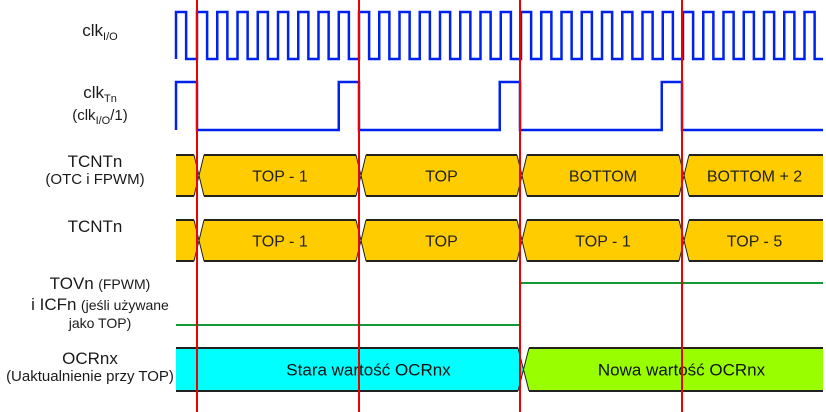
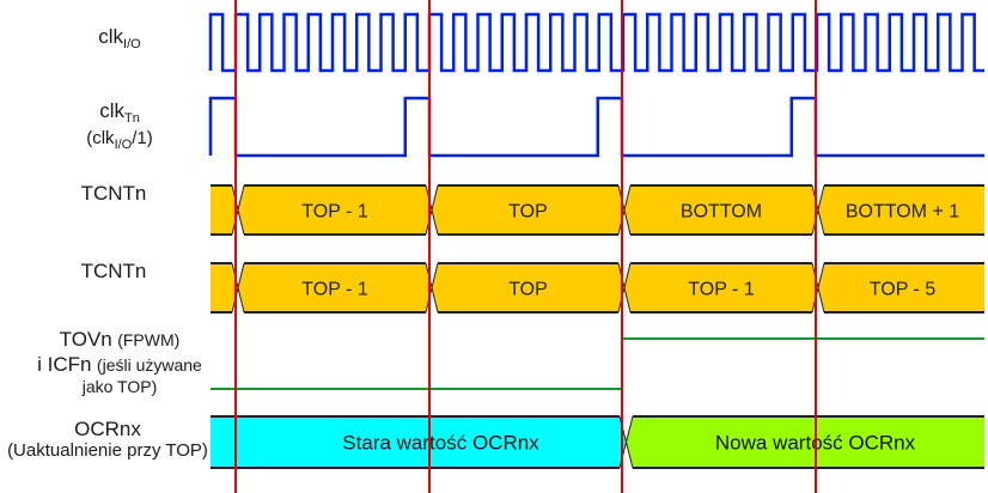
  TOP - 1
  TOP
  BOTTOM
- BOTTOM + 2
+ BOTTOM + 1
  TOP - 1
  TOP
  TOP - 1
  TOP - 5
  Stara wartość OCRnx
  Nowa wartść OCRnx
  clkI/O
  clkTn
  (clkI/O/1)
  TCNTn
- (OTC i FPWM)
  TCNTn
  TOVn (FPWM)
  i ICFn (jeśli używane
  jako TOP)
  OCRnx
  (Uaktualnienie przy TOP)
